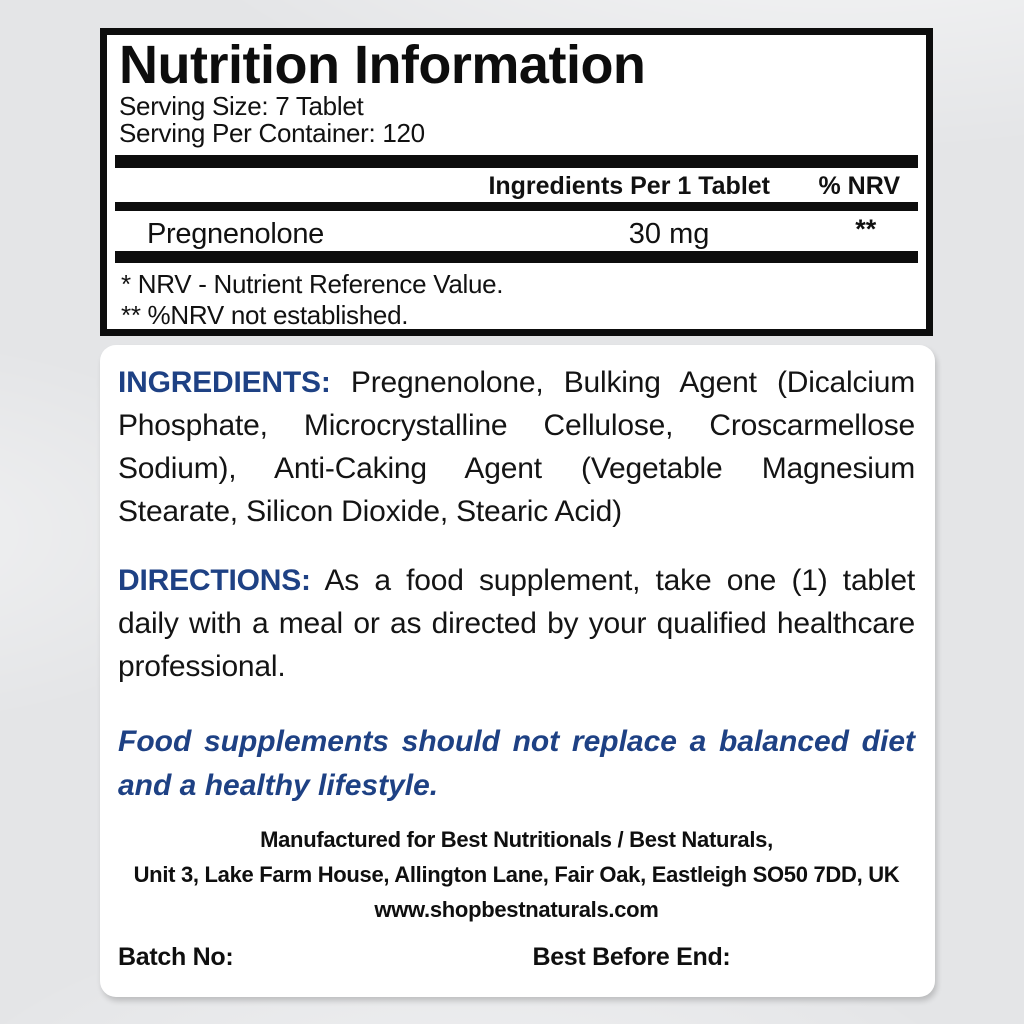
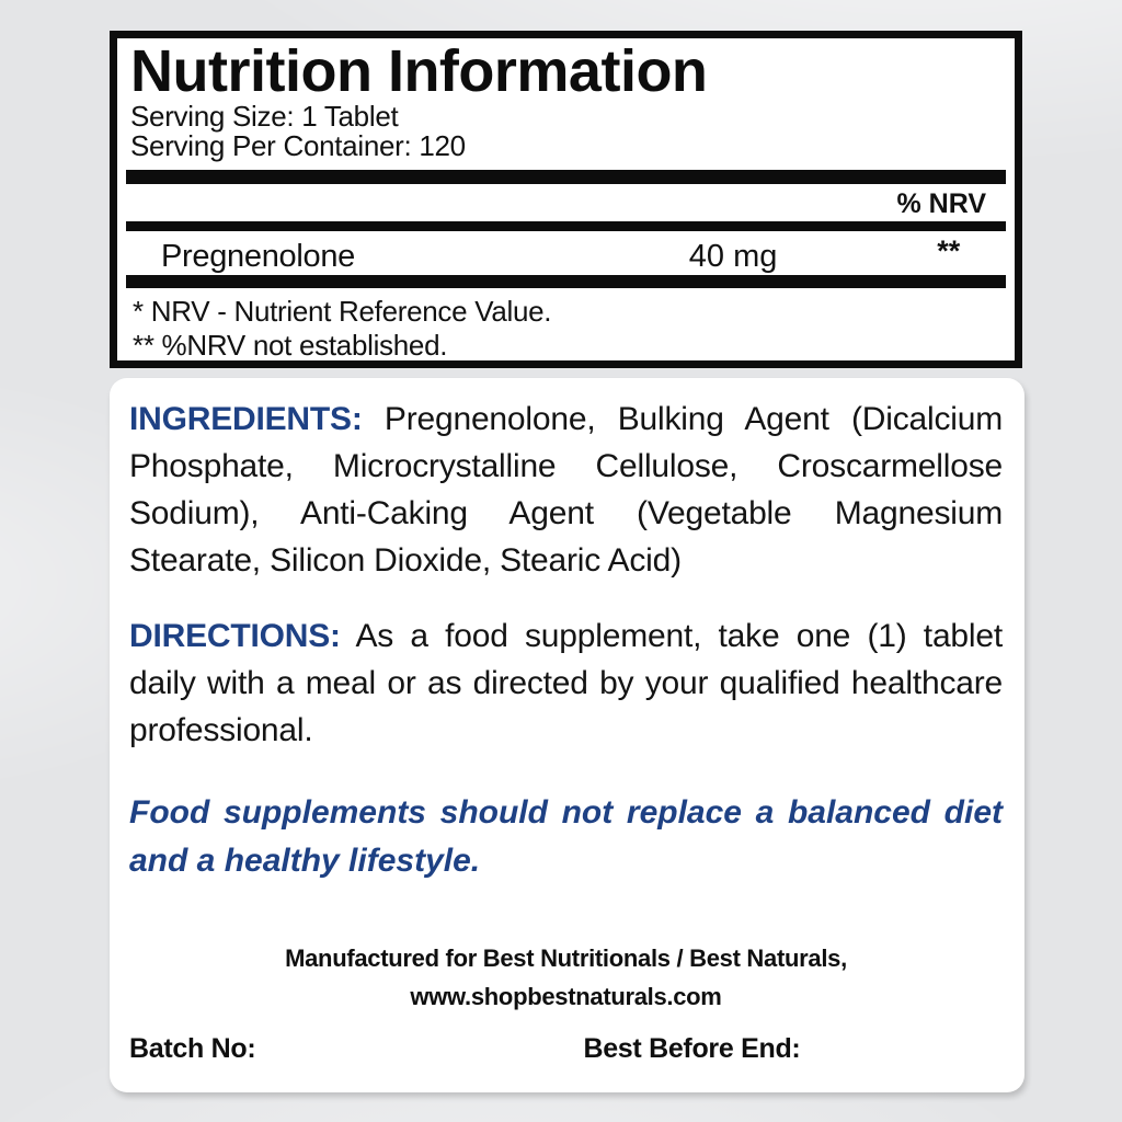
  Nutrition Information
- Serving Size: 7 Tablet
+ Serving Size: 1 Tablet
  Serving Per Container: 120
- Ingredients Per 1 Tablet
  % NRV
  Pregnenolone
- 30 mg
+ 40 mg
  **
  * NRV - Nutrient Reference Value.
  ** %NRV not established.
  INGREDIENTS: Pregnenolone, Bulking Agent (Dicalcium Phosphate, Microcrystalline Cellulose, Croscarmellose Sodium), Anti-Caking Agent (Vegetable Magnesium Stearate, Silicon Dioxide, Stearic Acid)
  DIRECTIONS: As a food supplement, take one (1) tablet daily with a meal or as directed by your qualified healthcare professional.
  Food supplements should not replace a balanced diet
  and a healthy lifestyle.
  Manufactured for Best Nutritionals / Best Naturals,
- Unit 3, Lake Farm House, Allington Lane, Fair Oak, Eastleigh SO50 7DD, UK
  www.shopbestnaturals.com
  Batch No:
  Best Before End:
